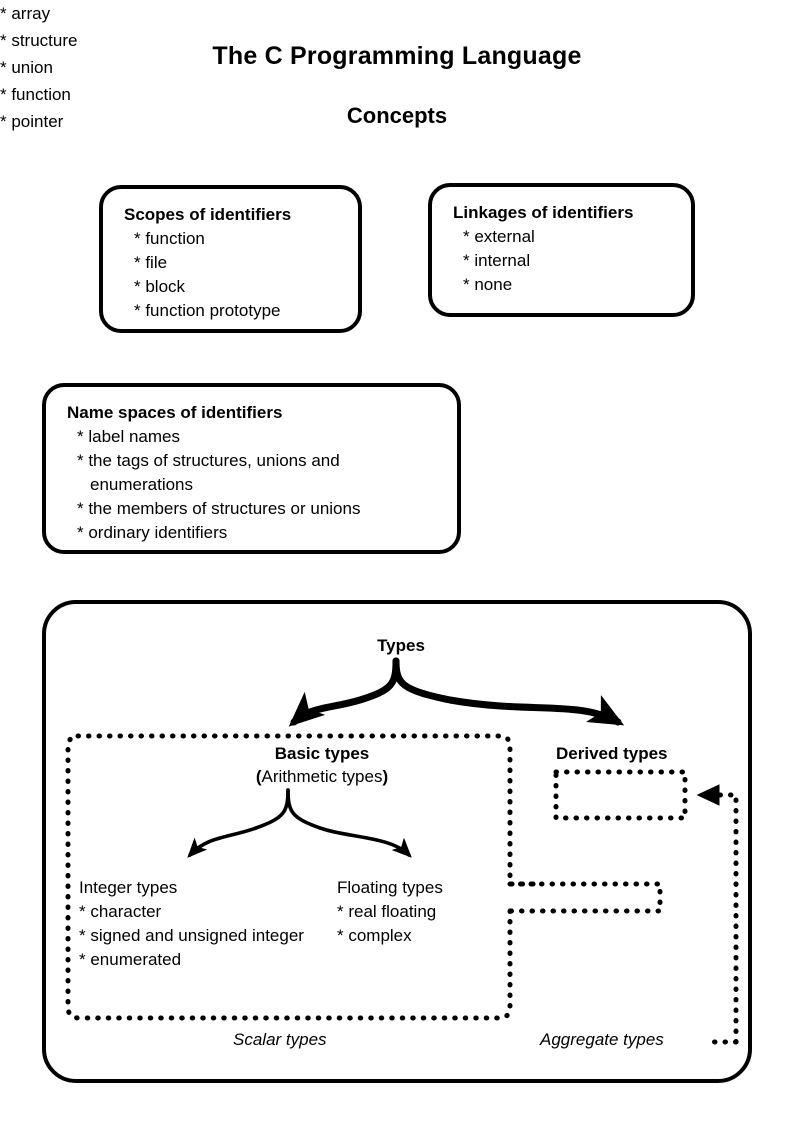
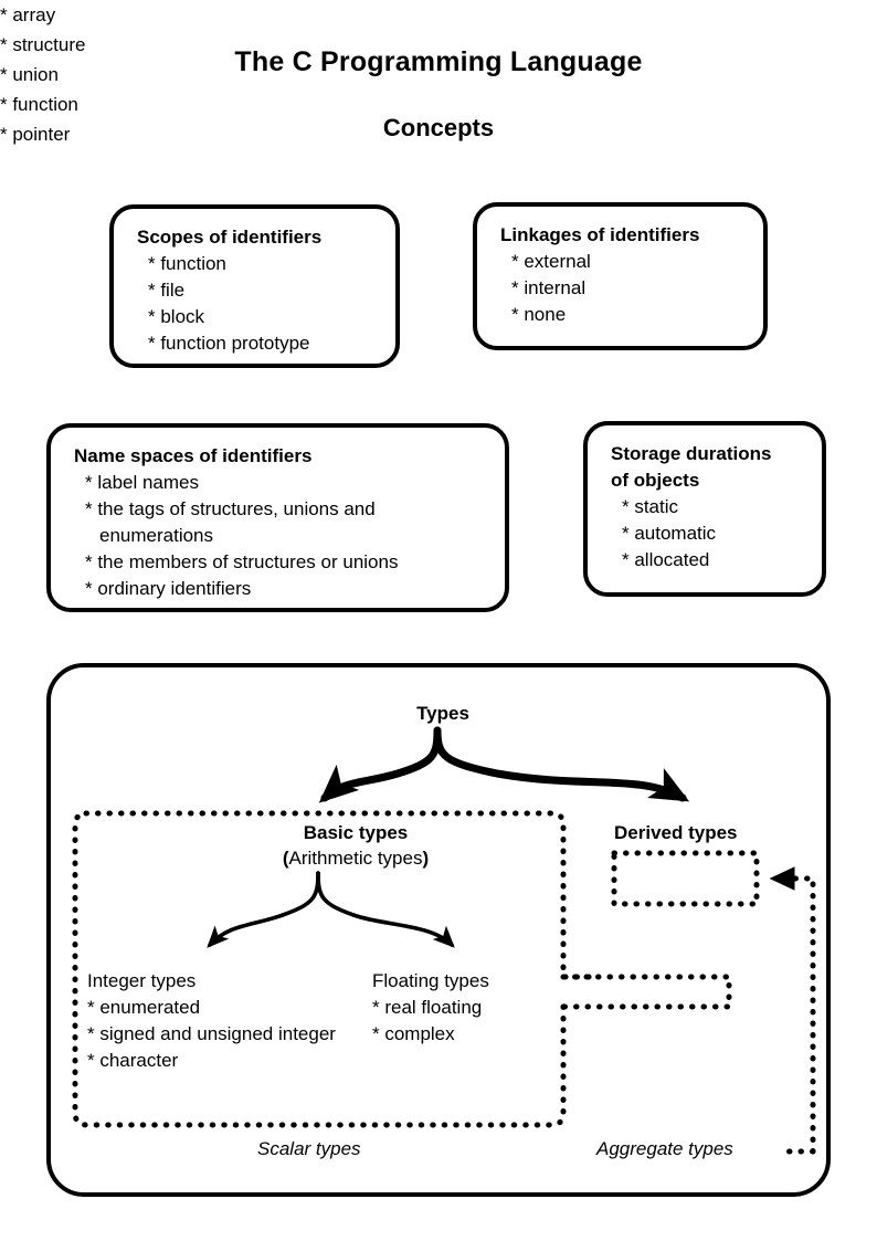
  The C Programming Language
  Concepts
  Scopes of identifiers
  * function
  * file
  * block
  * function prototype
  Linkages of identifiers
  * external
  * internal
  * none
  Name spaces of identifiers
  * label names
  * the tags of structures, unions and enumerations
  * the members of structures or unions
  * ordinary identifiers
+ Storage durations
+ of objects
+ * static
+ * automatic
+ * allocated
  Types
  Basic types
  (Arithmetic types)
  Derived types
  * array
  * structure
  * union
  * function
  * pointer
  Integer types
- * character
+ * enumerated
  * signed and unsigned integer
- * enumerated
+ * character
  Floating types
  * real floating
  * complex
  Scalar types
  Aggregate types
